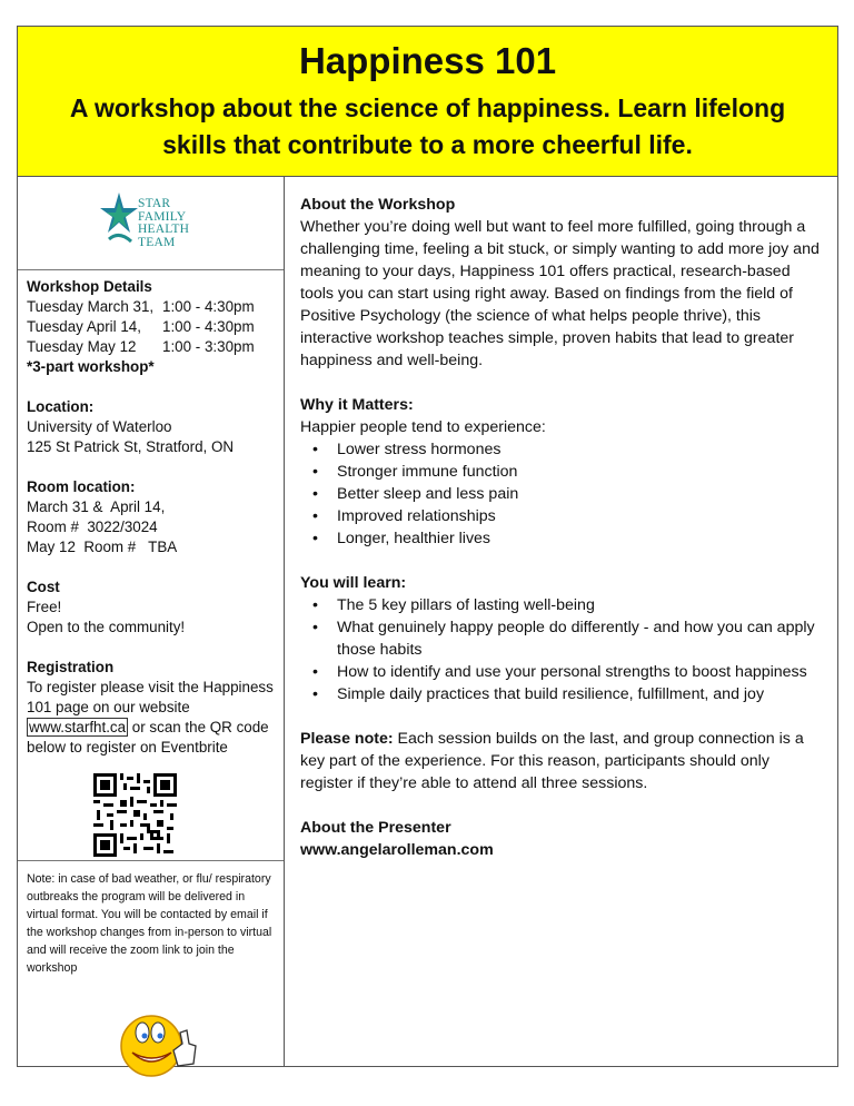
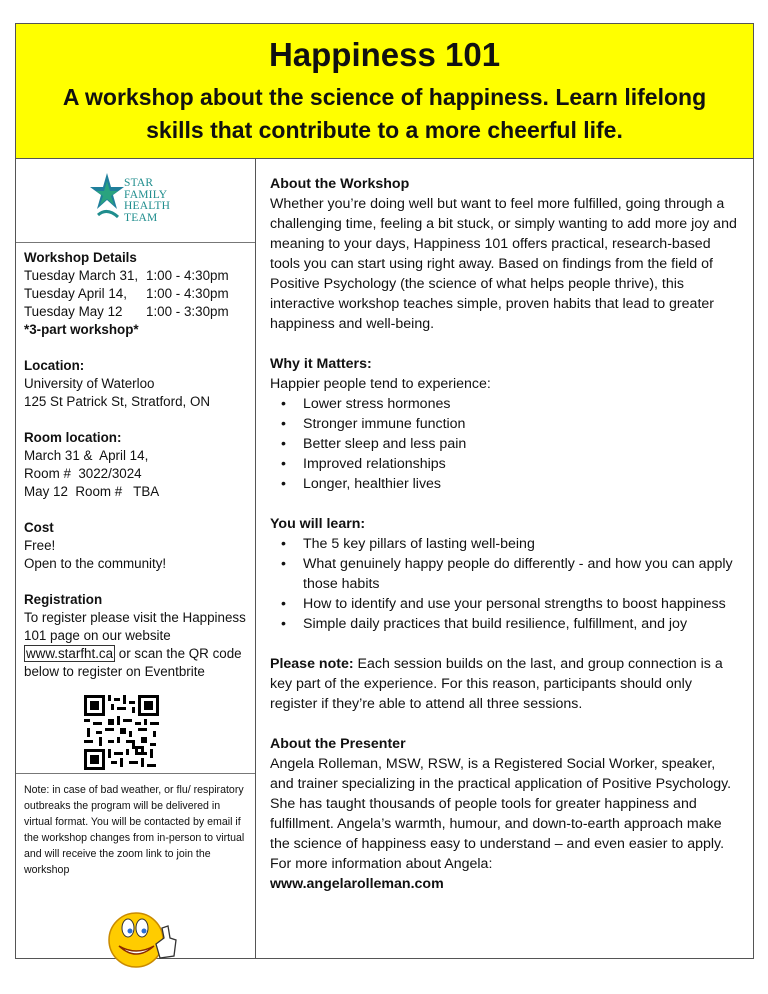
  Happiness 101
  A workshop about the science of happiness. Learn lifelong skills that contribute to a more cheerful life.
  STAR
  FAMILY
  HEALTH
  TEAM
  Workshop Details
  Tuesday March 31, 1:00 - 4:30pm
  Tuesday April 14, 1:00 - 4:30pm
  Tuesday May 12 1:00 - 3:30pm
  *3-part workshop*
  Location:
  University of Waterloo
  125 St Patrick St, Stratford, ON
  Room location:
  March 31 & April 14,
  Room # 3022/3024
  May 12 Room # TBA
  Cost
  Free!
  Open to the community!
  Registration
  To register please visit the Happiness
  101 page on our website
  www.starfht.ca or scan the QR code
  below to register on Eventbrite
  Note: in case of bad weather, or flu/ respiratory outbreaks the program will be delivered in virtual format. You will be contacted by email if the workshop changes from in-person to virtual and will receive the zoom link to join the workshop
  About the Workshop
  Whether you’re doing well but want to feel more fulfilled, going through a challenging time, feeling a bit stuck, or simply wanting to add more joy and meaning to your days, Happiness 101 offers practical, research-based tools you can start using right away. Based on findings from the field of Positive Psychology (the science of what helps people thrive), this interactive workshop teaches simple, proven habits that lead to greater happiness and well-being.
  Why it Matters:
  Happier people tend to experience:
  Lower stress hormones
  Stronger immune function
  Better sleep and less pain
  Improved relationships
  Longer, healthier lives
  You will learn:
  The 5 key pillars of lasting well-being
  What genuinely happy people do differently - and how you can apply those habits
  How to identify and use your personal strengths to boost happiness
  Simple daily practices that build resilience, fulfillment, and joy
  Please note: Each session builds on the last, and group connection is a key part of the experience. For this reason, participants should only register if they’re able to attend all three sessions.
  About the Presenter
+ Angela Rolleman, MSW, RSW, is a Registered Social Worker, speaker, and trainer specializing in the practical application of Positive Psychology. She has taught thousands of people tools for greater happiness and fulfillment. Angela’s warmth, humour, and down-to-earth approach make the science of happiness easy to understand – and even easier to apply. For more information about Angela:
  www.angelarolleman.com
